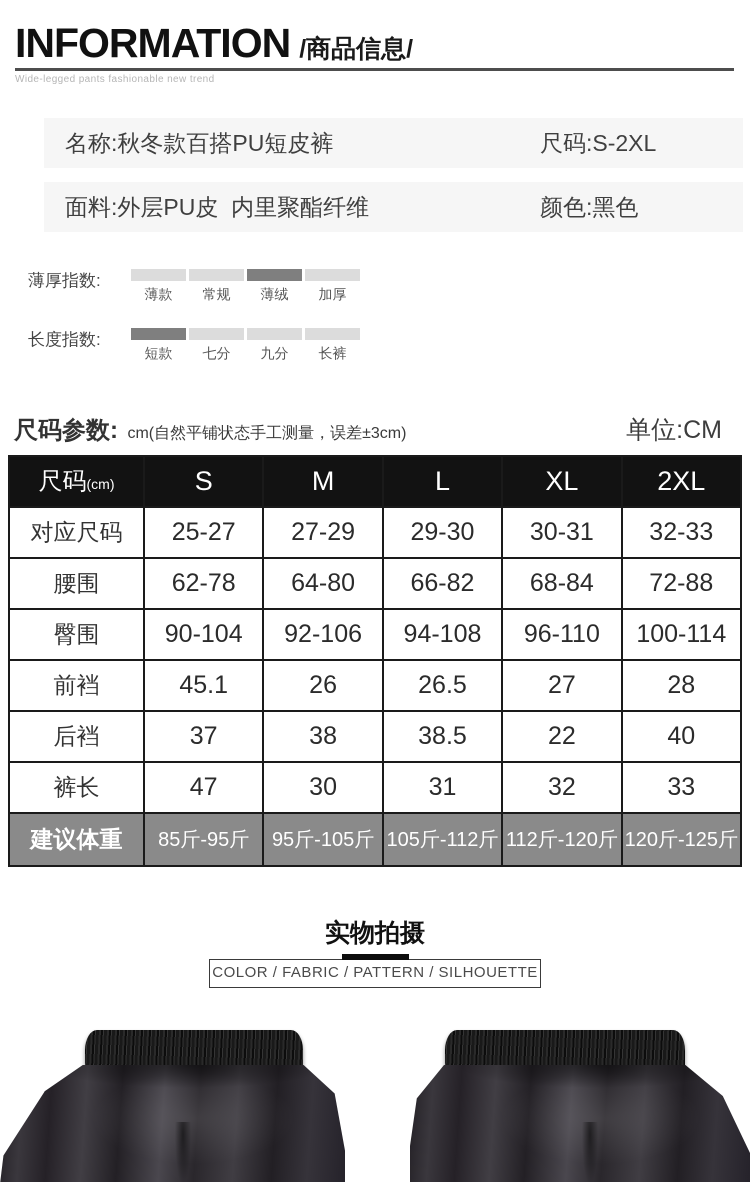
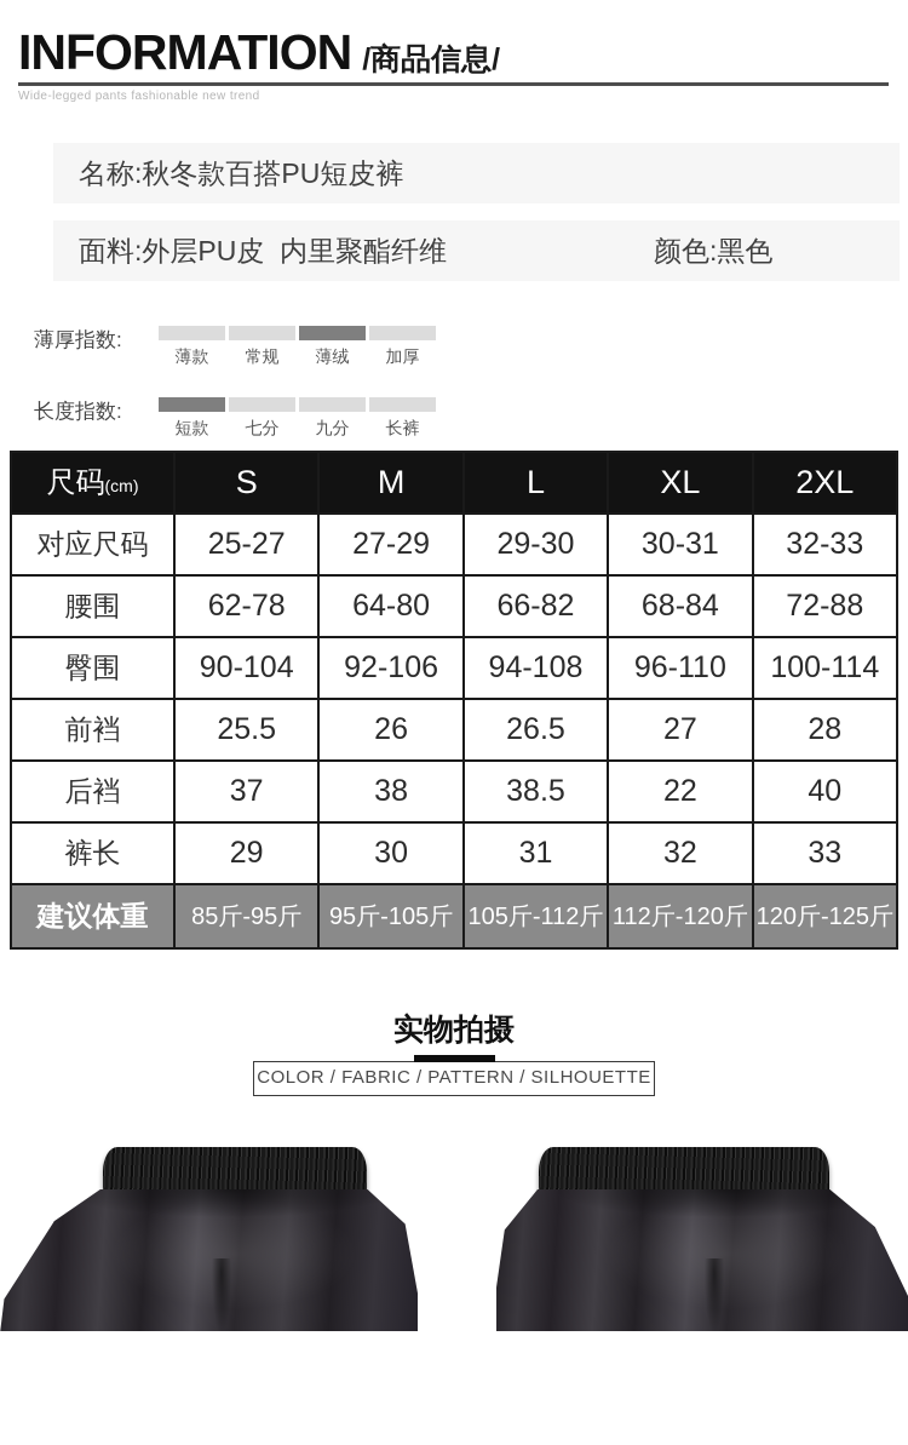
  INFORMATION
  /商品信息/
  Wide-legged pants fashionable new trend
  名称:秋冬款百搭PU短皮裤
- 尺码:S-2XL
  面料:外层PU皮 内里聚酯纤维
  颜色:黑色
  薄厚指数:
  薄款
  常规
  薄绒
  加厚
  长度指数:
  短款
  七分
  九分
  长裤
- 尺码参数: cm(自然平铺状态手工测量，误差±3cm)
- 单位:CM
  尺码(cm)	S	M	L	XL	2XL
  对应尺码	25-27	27-29	29-30	30-31	32-33
  腰围	62-78	64-80	66-82	68-84	72-88
  臀围	90-104	92-106	94-108	96-110	100-114
- 前裆	45.1	26	26.5	27	28
+ 前裆	25.5	26	26.5	27	28
  后裆	37	38	38.5	22	40
- 裤长	47	30	31	32	33
+ 裤长	29	30	31	32	33
  建议体重	85斤-95斤	95斤-105斤	105斤-112斤	112斤-120斤	120斤-125斤
  实物拍摄
  COLOR / FABRIC / PATTERN / SILHOUETTE
